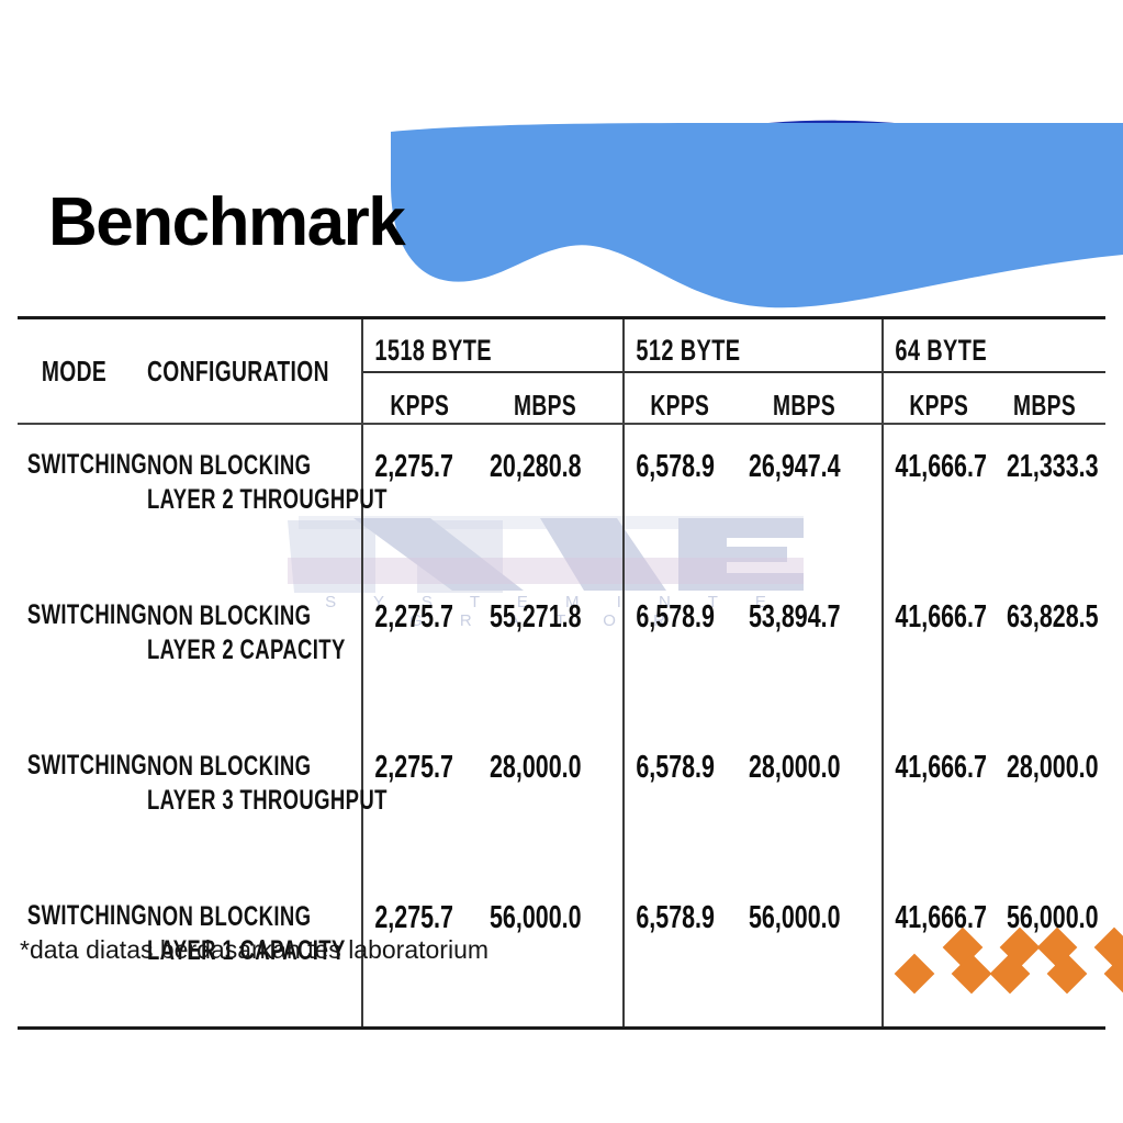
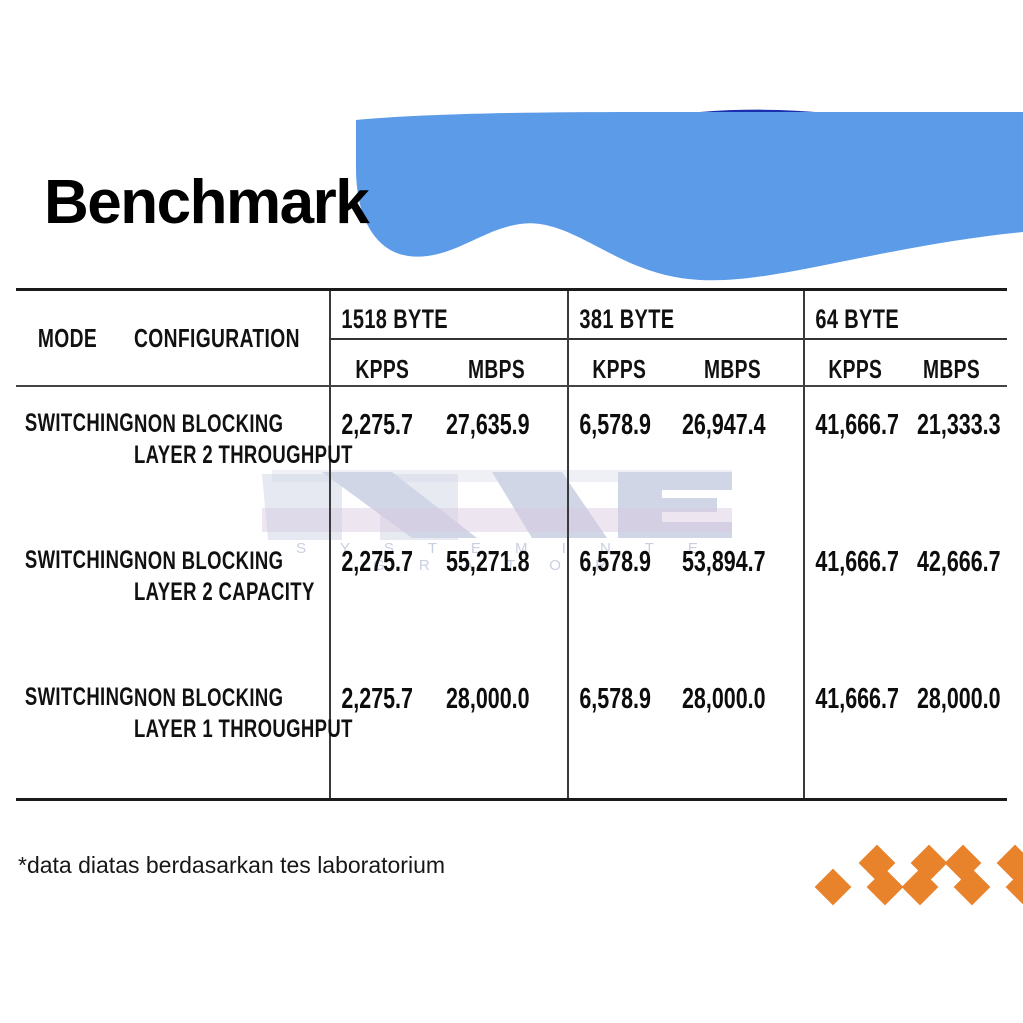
  Benchmark
  S Y S T E M I N T E G R A T O R
- MODE	CONFIGURATION	1518 BYTE	512 BYTE	64 BYTE
+ MODE	CONFIGURATION	1518 BYTE	381 BYTE	64 BYTE
  KPPS	MBPS	KPPS	MBPS	KPPS	MBPS
- SWITCHING	NON BLOCKING LAYER 2 THROUGHPUT	2,275.7	20,280.8	6,578.9	26,947.4	41,666.7	21,333.3
+ SWITCHING	NON BLOCKING LAYER 2 THROUGHPUT	2,275.7	27,635.9	6,578.9	26,947.4	41,666.7	21,333.3
- SWITCHING	NON BLOCKING LAYER 2 CAPACITY	2,275.7	55,271.8	6,578.9	53,894.7	41,666.7	63,828.5
+ SWITCHING	NON BLOCKING LAYER 2 CAPACITY	2,275.7	55,271.8	6,578.9	53,894.7	41,666.7	42,666.7
- SWITCHING	NON BLOCKING LAYER 3 THROUGHPUT	2,275.7	28,000.0	6,578.9	28,000.0	41,666.7	28,000.0
+ SWITCHING	NON BLOCKING LAYER 1 THROUGHPUT	2,275.7	28,000.0	6,578.9	28,000.0	41,666.7	28,000.0
- SWITCHING	NON BLOCKING LAYER 1 CAPACITY	2,275.7	56,000.0	6,578.9	56,000.0	41,666.7	56,000.0
  *data diatas berdasarkan tes laboratorium
